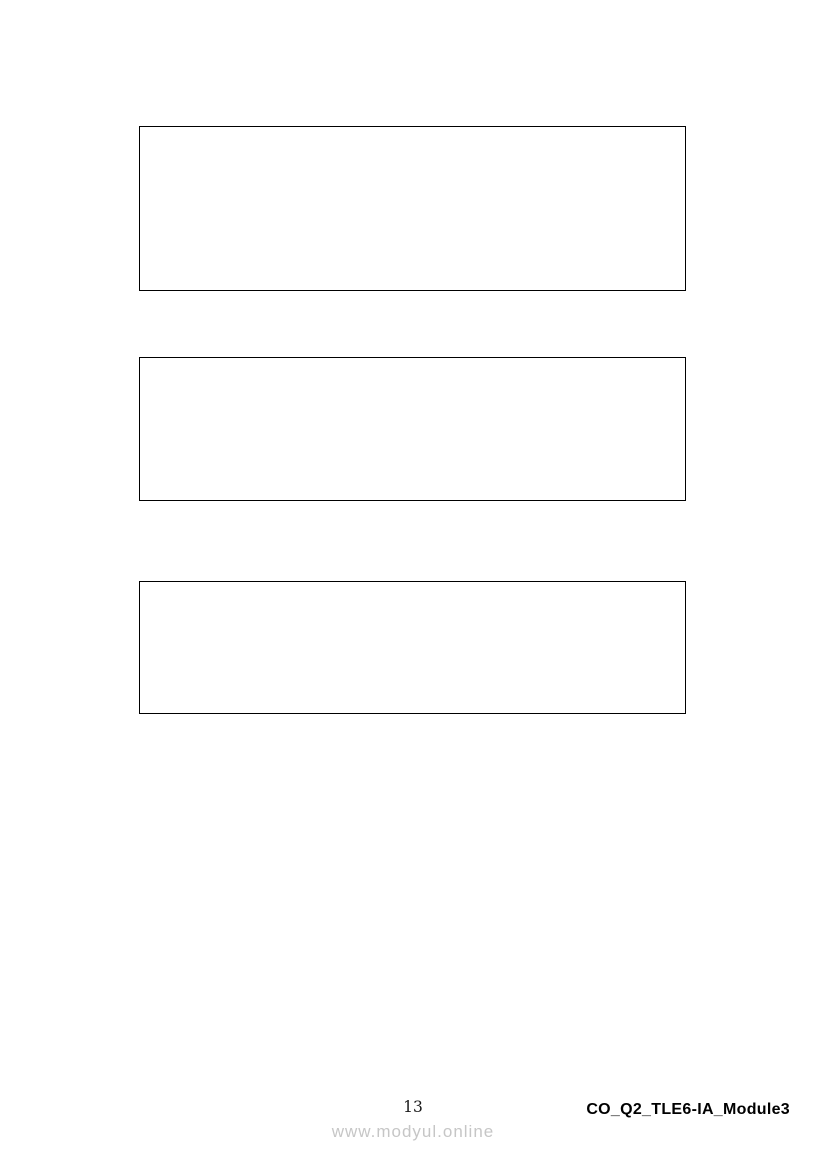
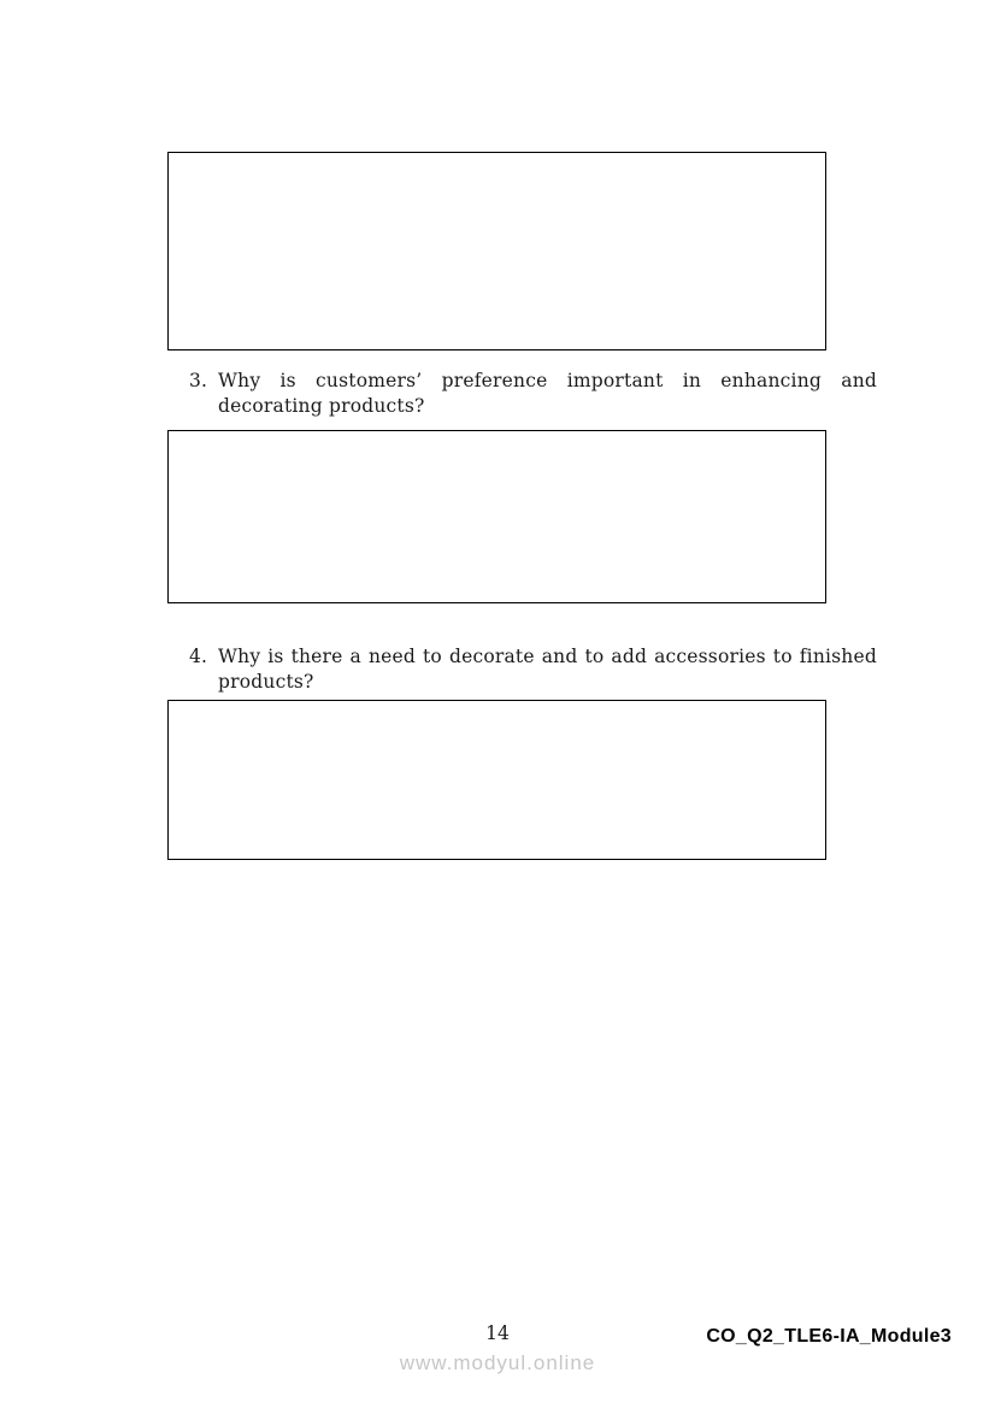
+ 3.
+ Why is customers’ preference important in enhancing and decorating products?
+ 4.
+ Why is there a need to decorate and to add accessories to finished products?
- 13
+ 14
  www.modyul.online
  CO_Q2_TLE6-IA_Module3
